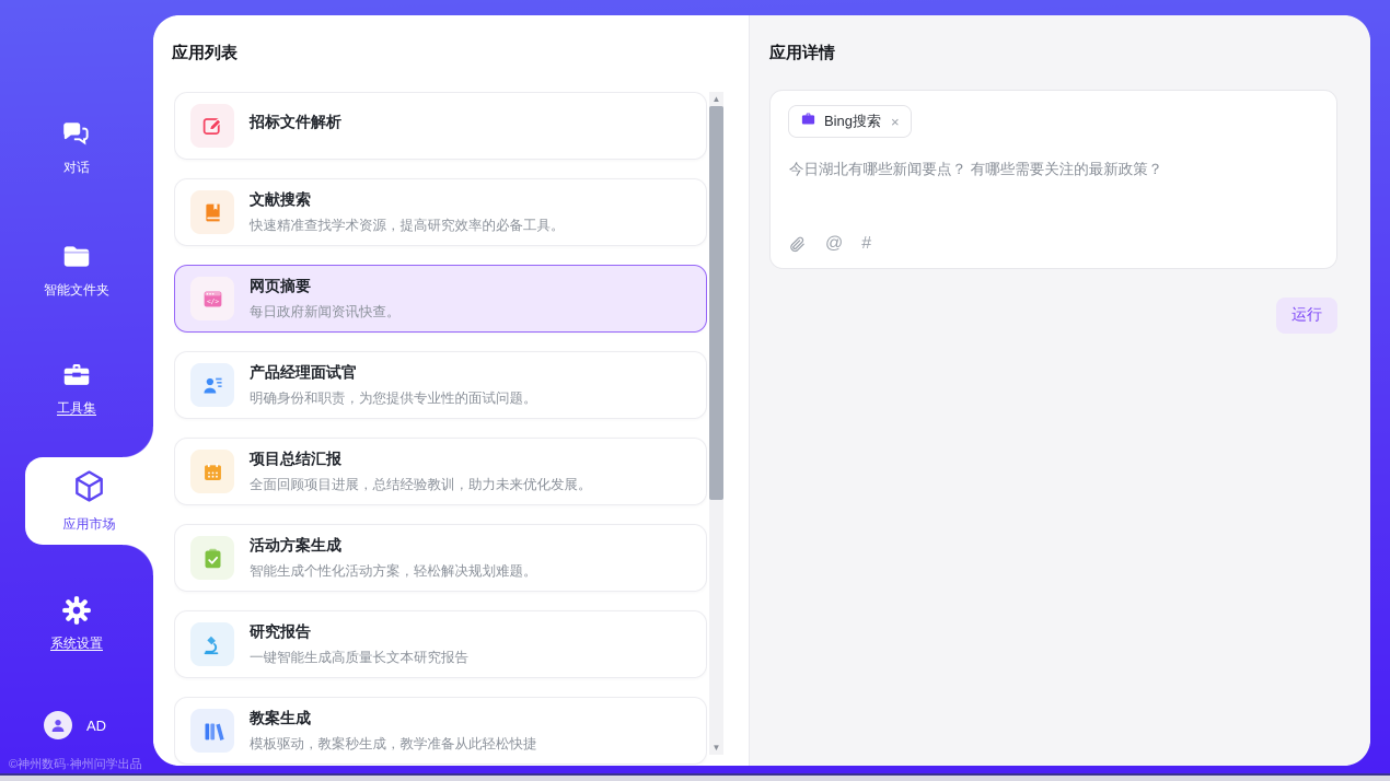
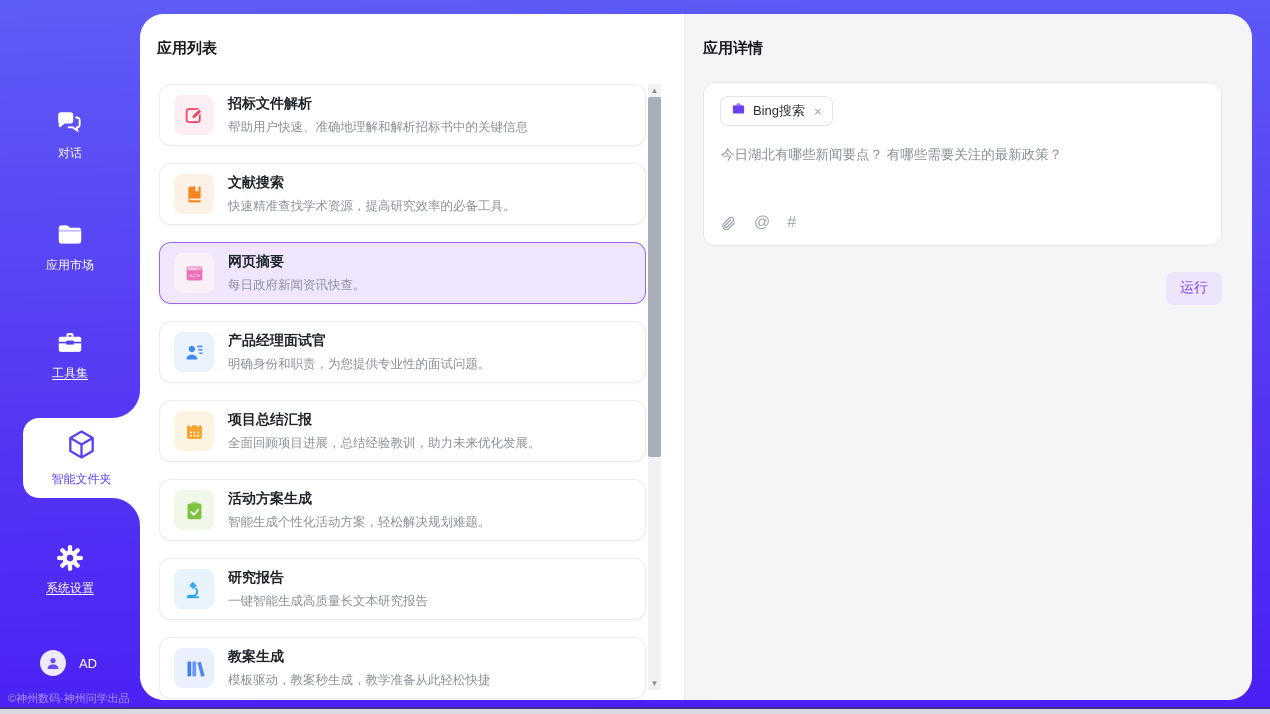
  对话
- 智能文件夹
+ 应用市场
  工具集
- 应用市场
+ 智能文件夹
  系统设置
  AD
  ©神州数码·神州问学出品
  应用列表
  招标文件解析
+ 帮助用户快速、准确地理解和解析招标书中的关键信息
  文献搜索
  快速精准查找学术资源，提高研究效率的必备工具。
  网页摘要
  每日政府新闻资讯快查。
  产品经理面试官
  明确身份和职责，为您提供专业性的面试问题。
  项目总结汇报
  全面回顾项目进展，总结经验教训，助力未来优化发展。
  活动方案生成
  智能生成个性化活动方案，轻松解决规划难题。
  研究报告
  一键智能生成高质量长文本研究报告
  教案生成
  模板驱动，教案秒生成，教学准备从此轻松快捷
  ▲
  ▼
  应用详情
  Bing搜索
  ×
  今日湖北有哪些新闻要点？ 有哪些需要关注的最新政策？
  @
  #
  运行
